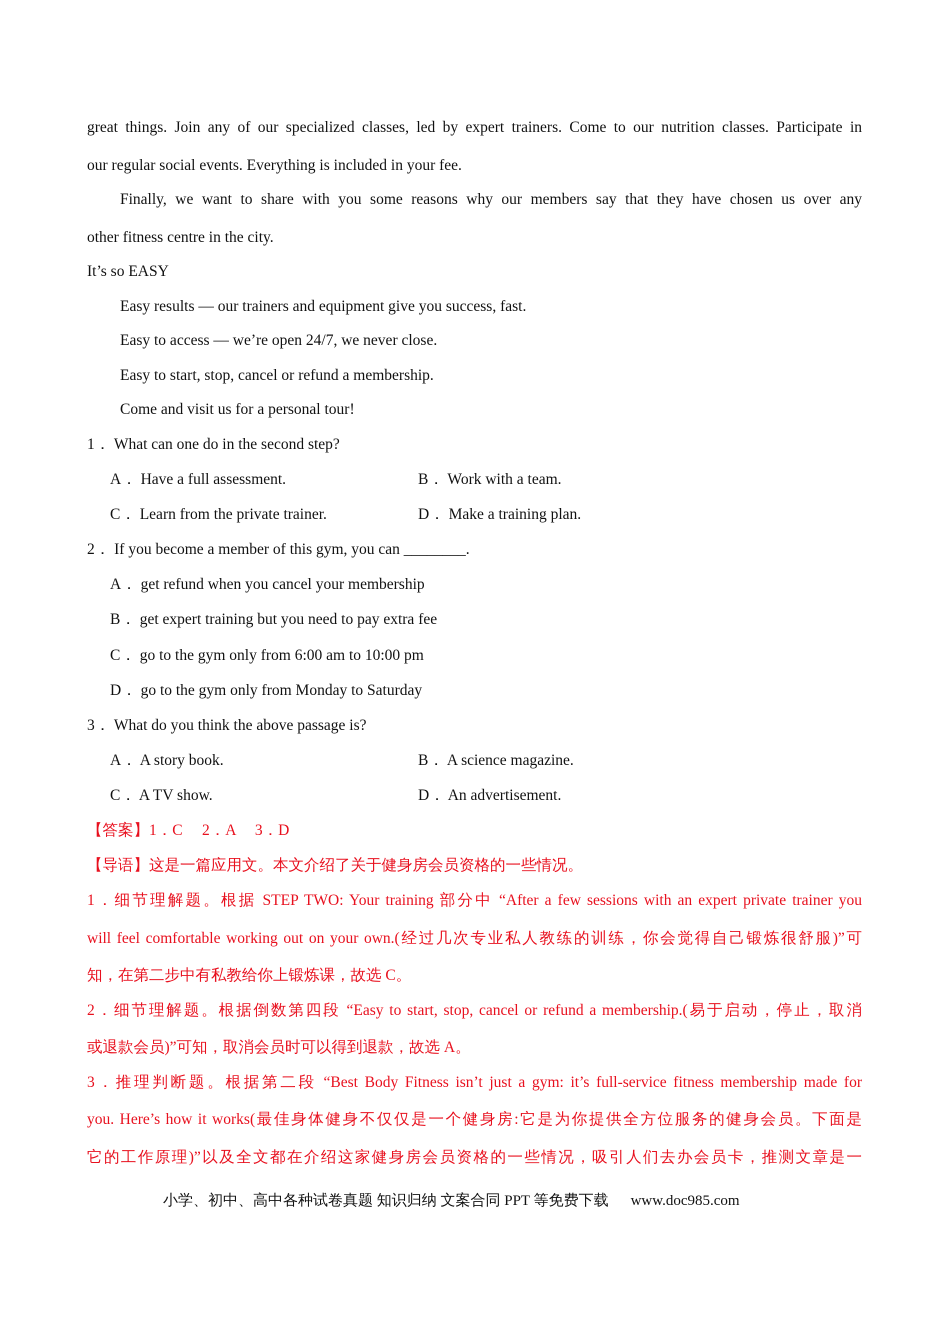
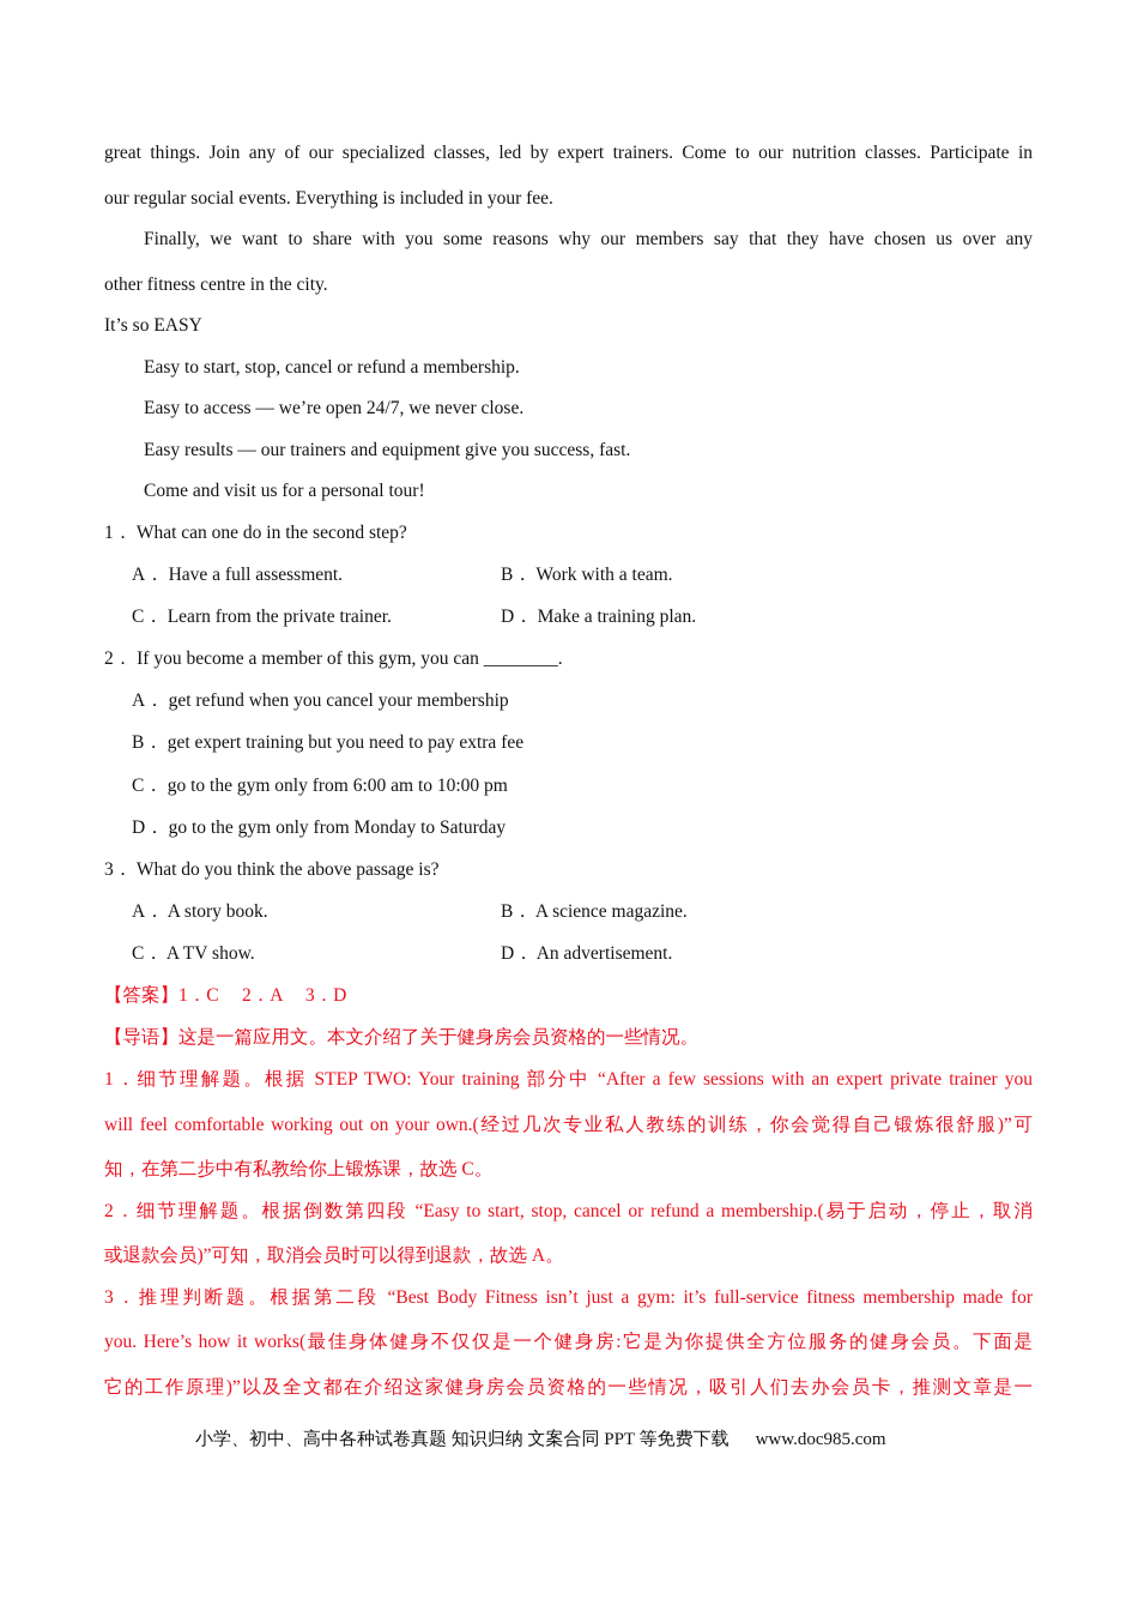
  great things. Join any of our specialized classes, led by expert trainers. Come to our nutrition classes. Participate in
  our regular social events. Everything is included in your fee.
  Finally, we want to share with you some reasons why our members say that they have chosen us over any
  other fitness centre in the city.
  It’s so EASY
- Easy results — our trainers and equipment give you success, fast.
+ Easy to start, stop, cancel or refund a membership.
  Easy to access — we’re open 24/7, we never close.
- Easy to start, stop, cancel or refund a membership.
+ Easy results — our trainers and equipment give you success, fast.
  Come and visit us for a personal tour!
  1． What can one do in the second step?
  A． Have a full assessment.
  B． Work with a team.
  C． Learn from the private trainer.
  D． Make a training plan.
  2． If you become a member of this gym, you can ________.
  A． get refund when you cancel your membership
  B． get expert training but you need to pay extra fee
  C． go to the gym only from 6:00 am to 10:00 pm
  D． go to the gym only from Monday to Saturday
  3． What do you think the above passage is?
  A． A story book.
  B． A science magazine.
  C． A TV show.
  D． An advertisement.
  【答案】1．C 2．A 3．D
  【导语】这是一篇应用文。本文介绍了关于健身房会员资格的一些情况。
  1．细节理解题。根据 STEP TWO: Your training 部分中 “After a few sessions with an expert private trainer you
  will feel comfortable working out on your own.(经过几次专业私人教练的训练，你会觉得自己锻炼很舒服)”可
  知，在第二步中有私教给你上锻炼课，故选 C。
  2．细节理解题。根据倒数第四段 “Easy to start, stop, cancel or refund a membership.(易于启动，停止，取消
  或退款会员)”可知，取消会员时可以得到退款，故选 A。
  3．推理判断题。根据第二段 “Best Body Fitness isn’t just a gym: it’s full-service fitness membership made for
  you. Here’s how it works(最佳身体健身不仅仅是一个健身房:它是为你提供全方位服务的健身会员。下面是
  它的工作原理)”以及全文都在介绍这家健身房会员资格的一些情况，吸引人们去办会员卡，推测文章是一
  小学、初中、高中各种试卷真题 知识归纳 文案合同 PPT 等免费下载 www.doc985.com
